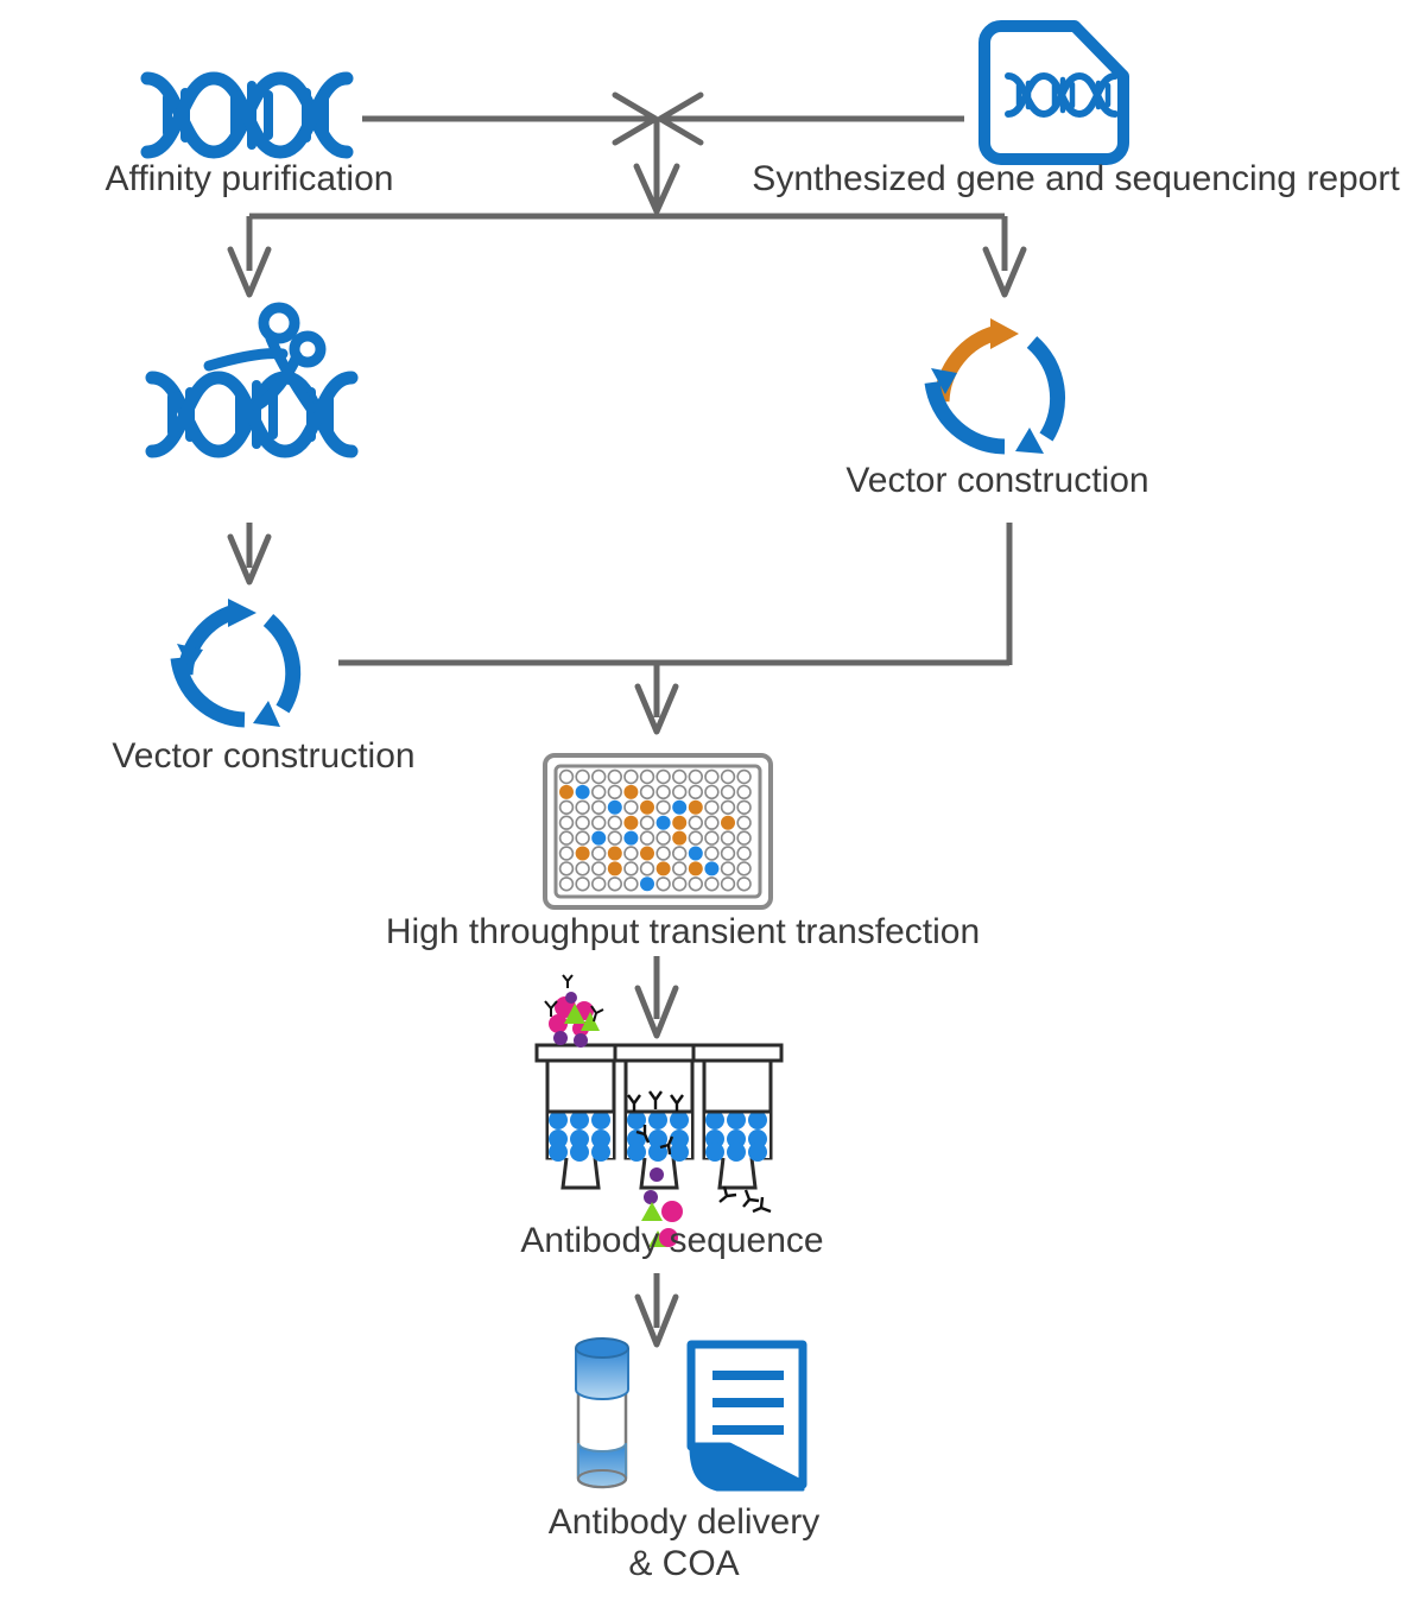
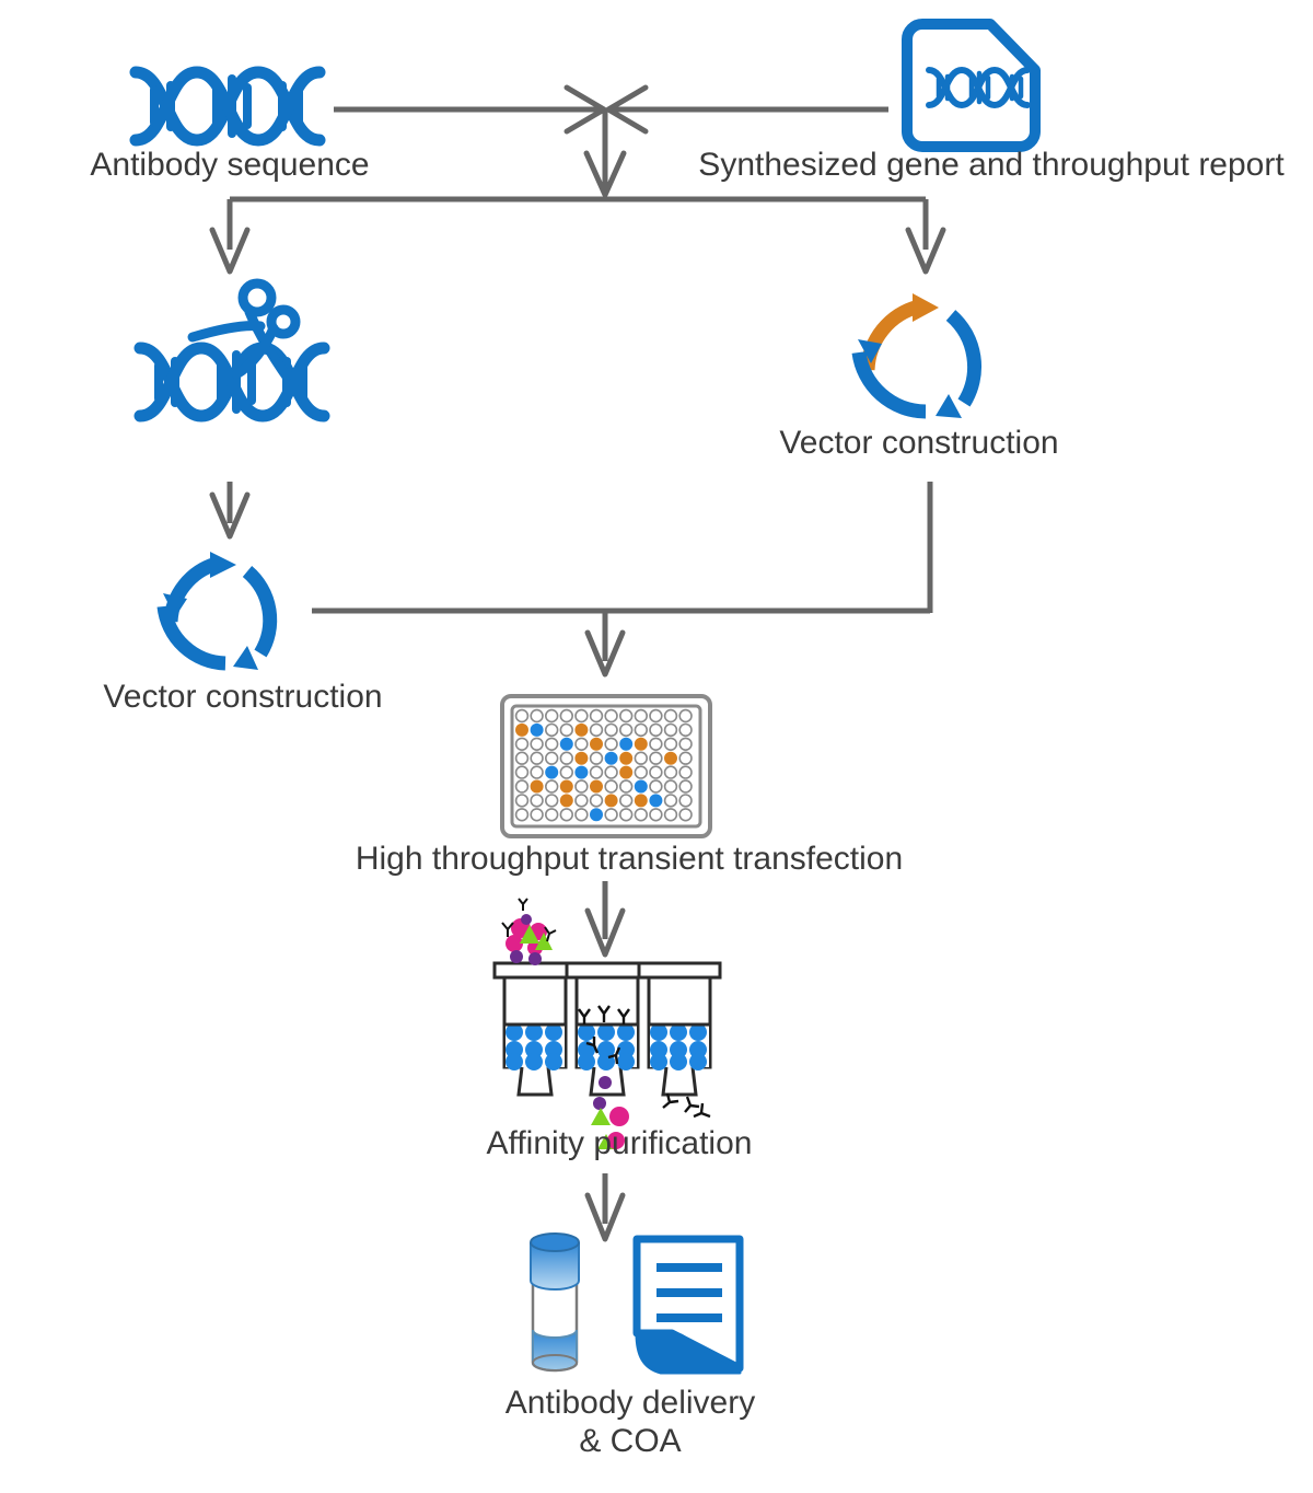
- Affinity purification
+ Antibody sequence
- Synthesized gene and sequencing report
+ Synthesized gene and throughput report
  Vector construction
  Vector construction
  High throughput transient transfection
- Antibody sequence
+ Affinity purification
  Antibody delivery
  & COA
